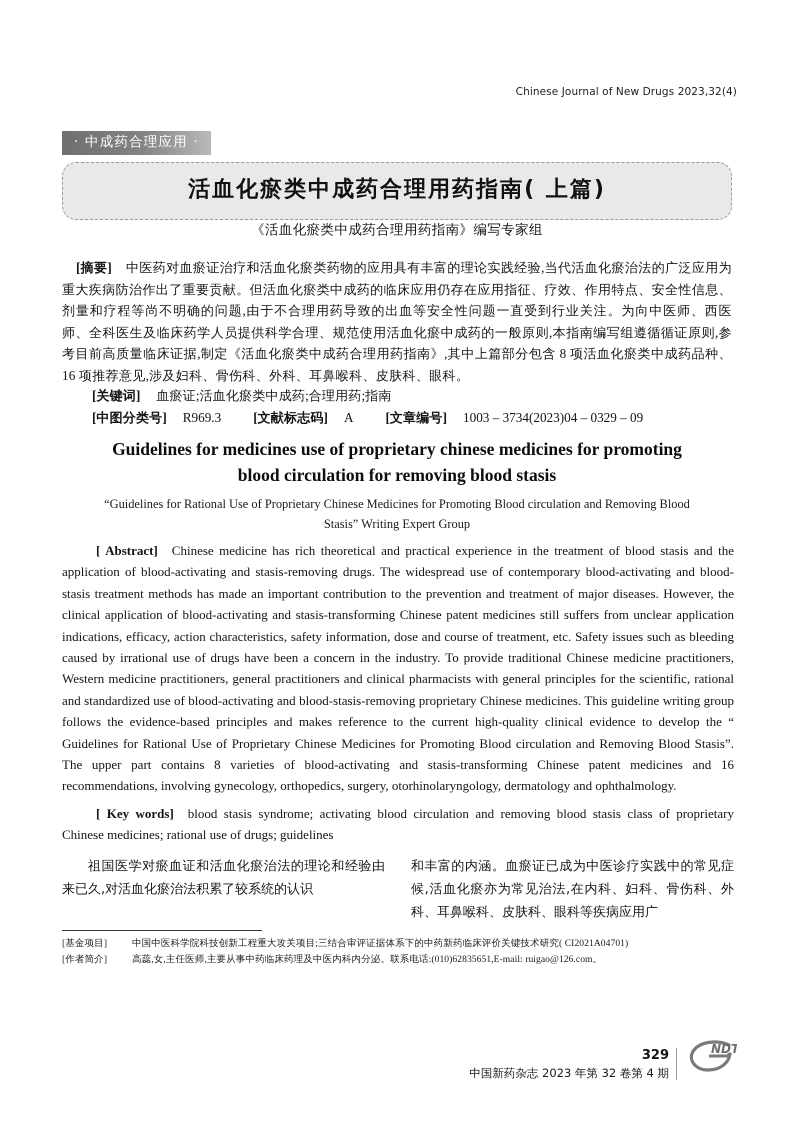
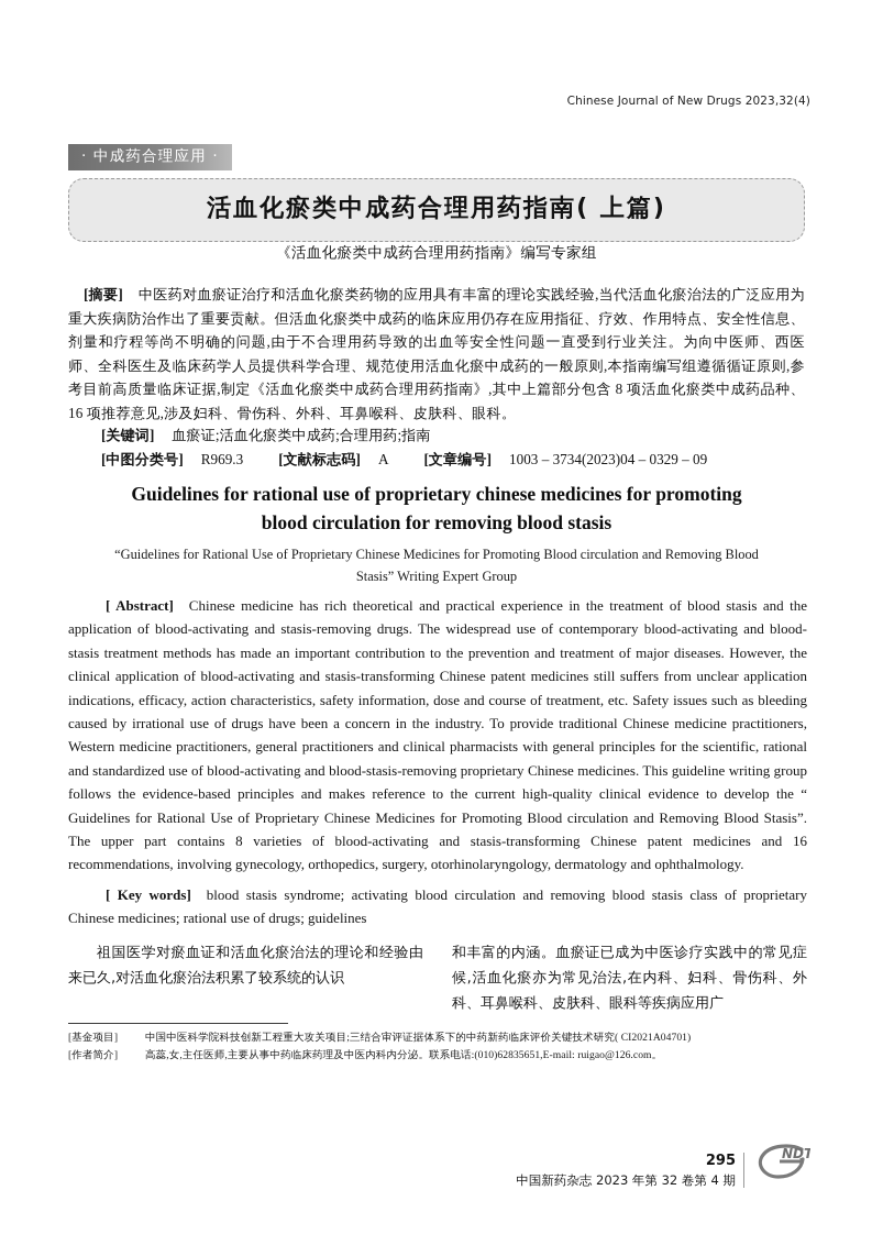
  Chinese Journal of New Drugs 2023,32(4)
  · 中成药合理应用 ·
  活血化瘀类中成药合理用药指南( 上篇)
  《活血化瘀类中成药合理用药指南》编写专家组
  [摘要] 中医药对血瘀证治疗和活血化瘀类药物的应用具有丰富的理论实践经验,当代活血化瘀治法的广泛应用为重大疾病防治作出了重要贡献。但活血化瘀类中成药的临床应用仍存在应用指征、疗效、作用特点、安全性信息、剂量和疗程等尚不明确的问题,由于不合理用药导致的出血等安全性问题一直受到行业关注。为向中医师、西医师、全科医生及临床药学人员提供科学合理、规范使用活血化瘀中成药的一般原则,本指南编写组遵循循证原则,参考目前高质量临床证据,制定《活血化瘀类中成药合理用药指南》,其中上篇部分包含 8 项活血化瘀类中成药品种、16 项推荐意见,涉及妇科、骨伤科、外科、耳鼻喉科、皮肤科、眼科。
  [关键词] 血瘀证;活血化瘀类中成药;合理用药;指南
  [中图分类号] R969.3 [文献标志码] A [文章编号] 1003 – 3734(2023)04 – 0329 – 09
- Guidelines for medicines use of proprietary chinese medicines for promoting
+ Guidelines for rational use of proprietary chinese medicines for promoting
  blood circulation for removing blood stasis
  “Guidelines for Rational Use of Proprietary Chinese Medicines for Promoting Blood circulation and Removing Blood Stasis” Writing Expert Group
  [ Abstract] Chinese medicine has rich theoretical and practical experience in the treatment of blood stasis and the application of blood-activating and stasis-removing drugs. The widespread use of contemporary blood-activating and blood-stasis treatment methods has made an important contribution to the prevention and treatment of major diseases. However, the clinical application of blood-activating and stasis-transforming Chinese patent medicines still suffers from unclear application indications, efficacy, action characteristics, safety information, dose and course of treatment, etc. Safety issues such as bleeding caused by irrational use of drugs have been a concern in the industry. To provide traditional Chinese medicine practitioners, Western medicine practitioners, general practitioners and clinical pharmacists with general principles for the scientific, rational and standardized use of blood-activating and blood-stasis-removing proprietary Chinese medicines. This guideline writing group follows the evidence-based principles and makes reference to the current high-quality clinical evidence to develop the “ Guidelines for Rational Use of Proprietary Chinese Medicines for Promoting Blood circulation and Removing Blood Stasis”. The upper part contains 8 varieties of blood-activating and stasis-transforming Chinese patent medicines and 16 recommendations, involving gynecology, orthopedics, surgery, otorhinolaryngology, dermatology and ophthalmology.
  [ Key words] blood stasis syndrome; activating blood circulation and removing blood stasis class of proprietary Chinese medicines; rational use of drugs; guidelines
  祖国医学对瘀血证和活血化瘀治法的理论和经验由来已久,对活血化瘀治法积累了较系统的认识
  和丰富的内涵。血瘀证已成为中医诊疗实践中的常见症候,活血化瘀亦为常见治法,在内科、妇科、骨伤科、外科、耳鼻喉科、皮肤科、眼科等疾病应用广
  [基金项目] 中国中医科学院科技创新工程重大攻关项目;三结合审评证据体系下的中药新药临床评价关键技术研究( CI2021A04701)
  [作者简介] 高蕊,女,主任医师,主要从事中药临床药理及中医内科内分泌。联系电话:(010)62835651,E-mail: ruigao@126.com。
- 329
+ 295
  中国新药杂志 2023 年第 32 卷第 4 期
  NDT
